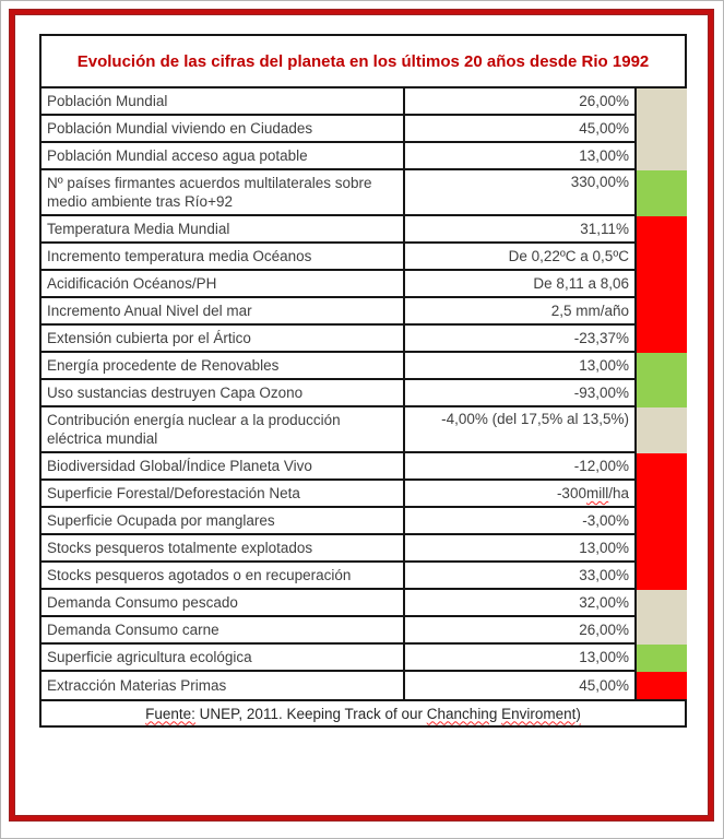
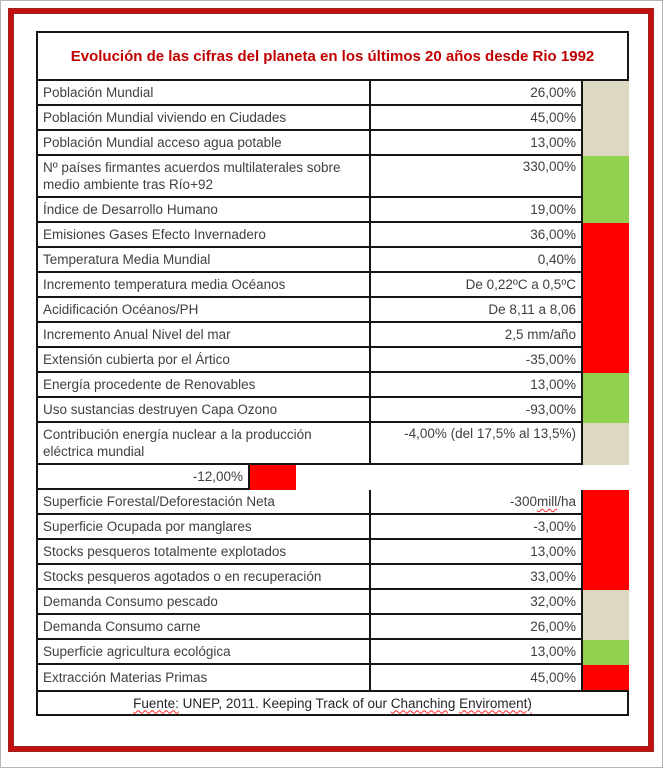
  Evolución de las cifras del planeta en los últimos 20 años desde Rio 1992
  Población Mundial
  26,00%
  Población Mundial viviendo en Ciudades
  45,00%
  Población Mundial acceso agua potable
  13,00%
  Nº países firmantes acuerdos multilaterales sobre medio ambiente tras Río+92
  330,00%
+ Índice de Desarrollo Humano
+ 19,00%
+ Emisiones Gases Efecto Invernadero
+ 36,00%
  Temperatura Media Mundial
- 31,11%
+ 0,40%
  Incremento temperatura media Océanos
  De 0,22ºC a 0,5ºC
  Acidificación Océanos/PH
  De 8,11 a 8,06
  Incremento Anual Nivel del mar
  2,5 mm/año
  Extensión cubierta por el Ártico
- -23,37%
+ -35,00%
  Energía procedente de Renovables
  13,00%
  Uso sustancias destruyen Capa Ozono
  -93,00%
  Contribución energía nuclear a la producción eléctrica mundial
  -4,00% (del 17,5% al 13,5%)
- Biodiversidad Global/Índice Planeta Vivo
  -12,00%
  Superficie Forestal/Deforestación Neta
  -300
  mill
  /ha
  Superficie Ocupada por manglares
  -3,00%
  Stocks pesqueros totalmente explotados
  13,00%
  Stocks pesqueros agotados o en recuperación
  33,00%
  Demanda Consumo pescado
  32,00%
  Demanda Consumo carne
  26,00%
  Superficie agricultura ecológica
  13,00%
  Extracción Materias Primas
  45,00%
  Fuente:
  UNEP, 2011. Keeping Track of our
  Chanching
  Enviroment)
